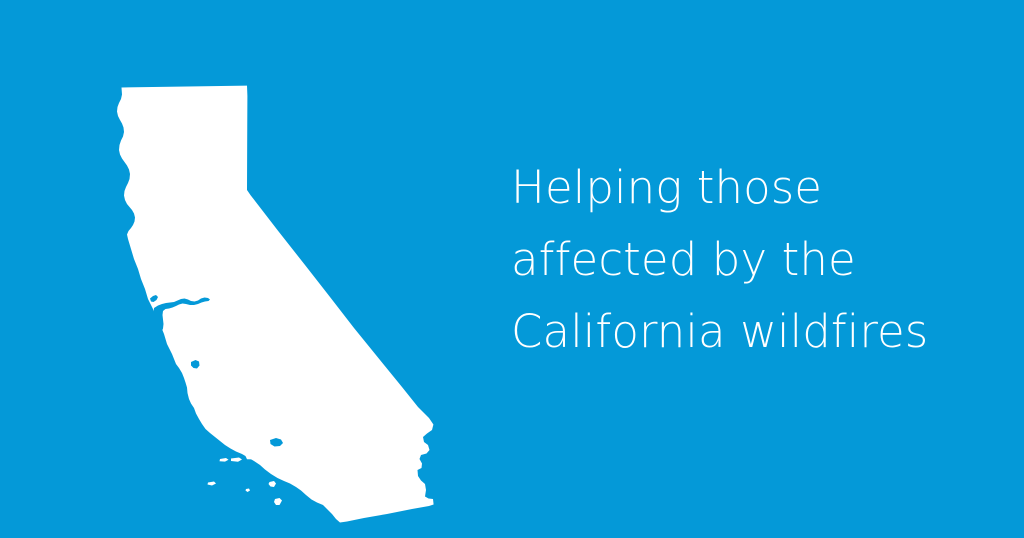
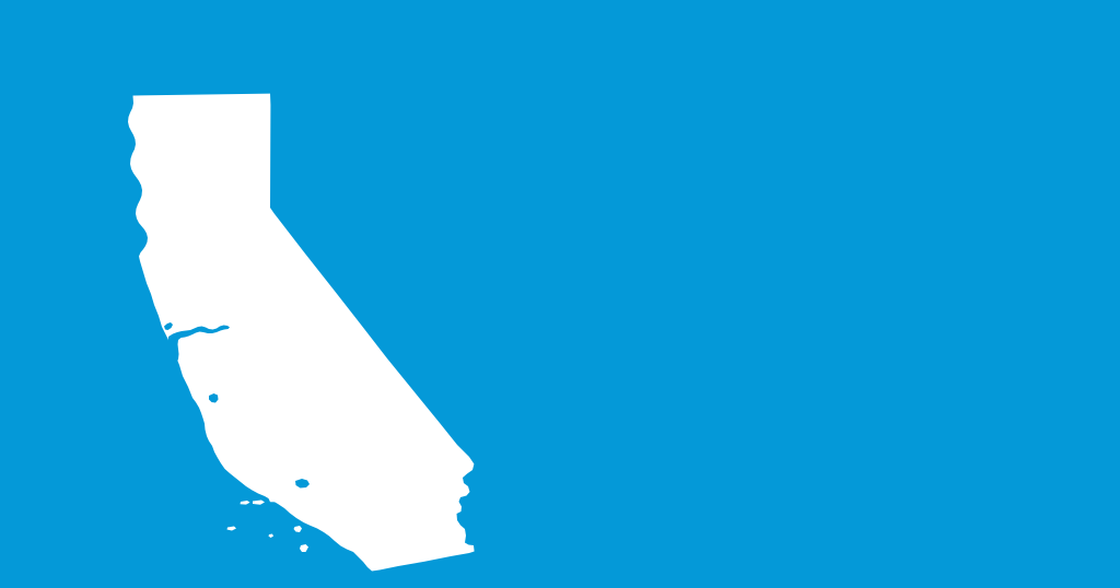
- Helping those
- affected by the
- California wildfires
